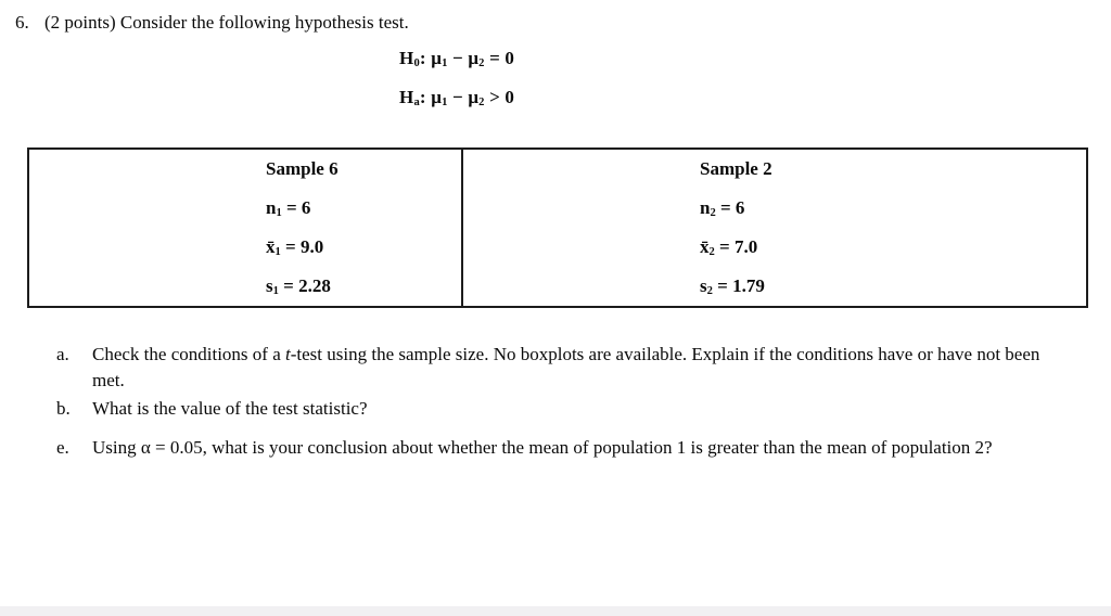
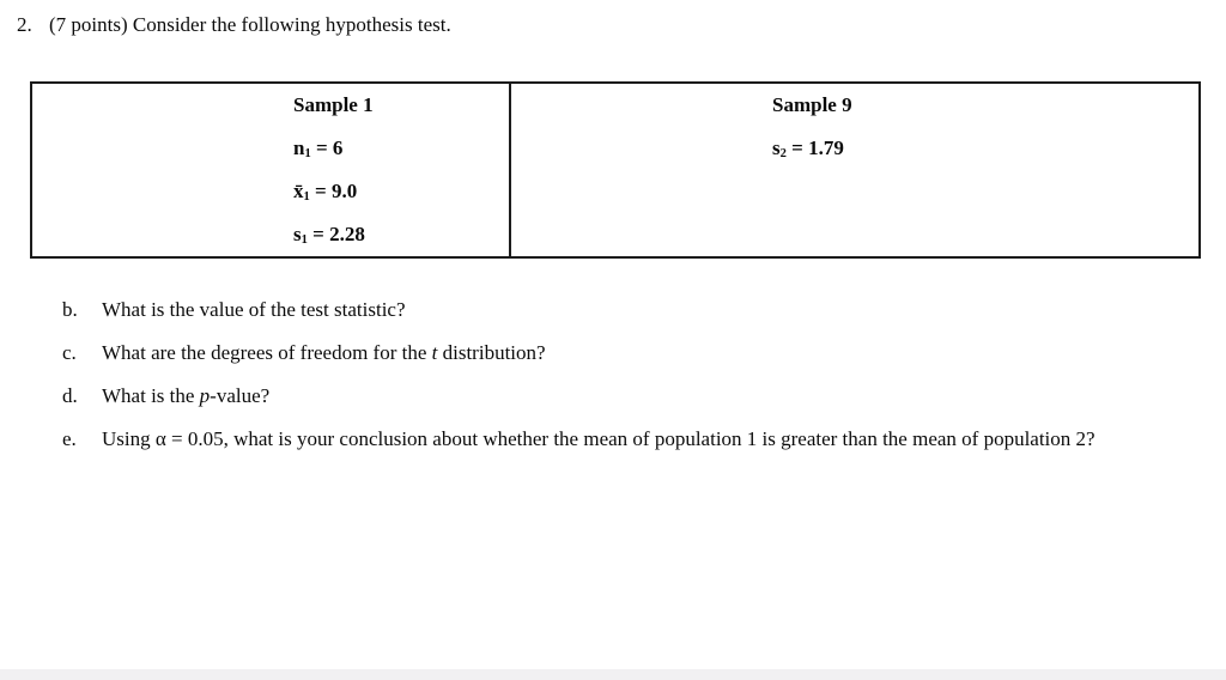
- 6.
+ 2.
- (2 points) Consider the following hypothesis test.
+ (7 points) Consider the following hypothesis test.
- H0: μ1 − μ2 = 0
- Ha: μ1 − μ2 > 0
- Sample 6
+ Sample 1
  n1 = 6
  x̄1 = 9.0
  s1 = 2.28
- Sample 2
+ Sample 9
- n2 = 6
- x̄2 = 7.0
  s2 = 1.79
- a.
- Check the conditions of a t-test using the sample size. No boxplots are available. Explain if the conditions have or have not been met.
  b.
  What is the value of the test statistic?
+ c.
+ What are the degrees of freedom for the t distribution?
+ d.
+ What is the p-value?
  e.
  Using α = 0.05, what is your conclusion about whether the mean of population 1 is greater than the mean of population 2?
